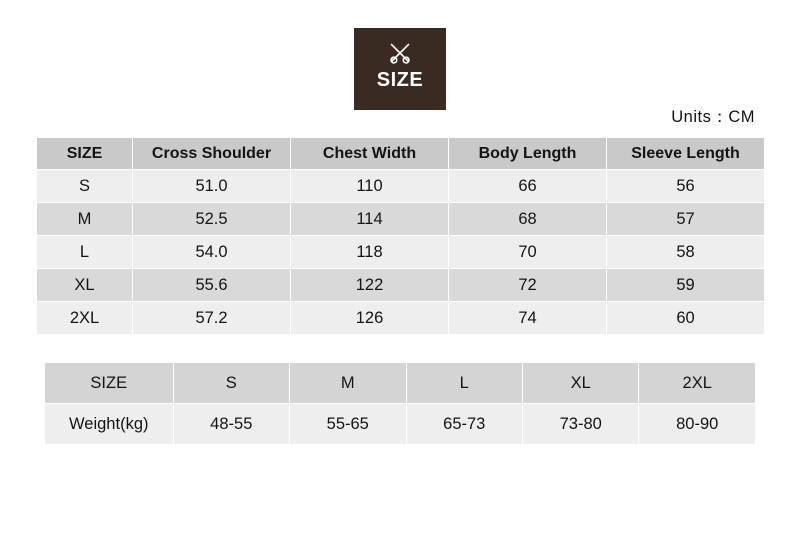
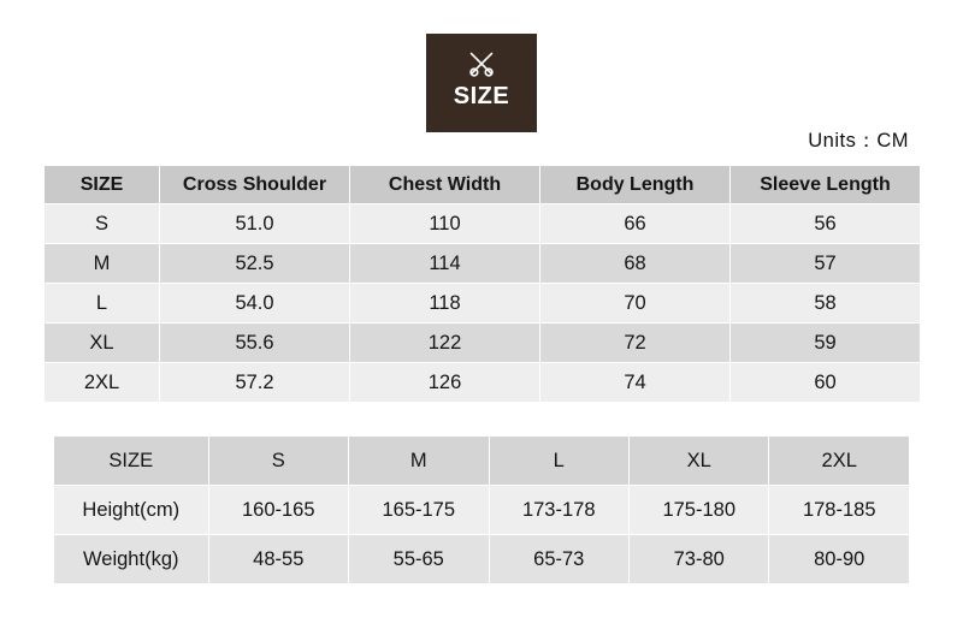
  SIZE
  Units：CM
  SIZE	Cross Shoulder	Chest Width	Body Length	Sleeve Length
  S	51.0	110	66	56
  M	52.5	114	68	57
  L	54.0	118	70	58
  XL	55.6	122	72	59
  2XL	57.2	126	74	60
  SIZE	S	M	L	XL	2XL
+ Height(cm)	160-165	165-175	173-178	175-180	178-185
  Weight(kg)	48-55	55-65	65-73	73-80	80-90
